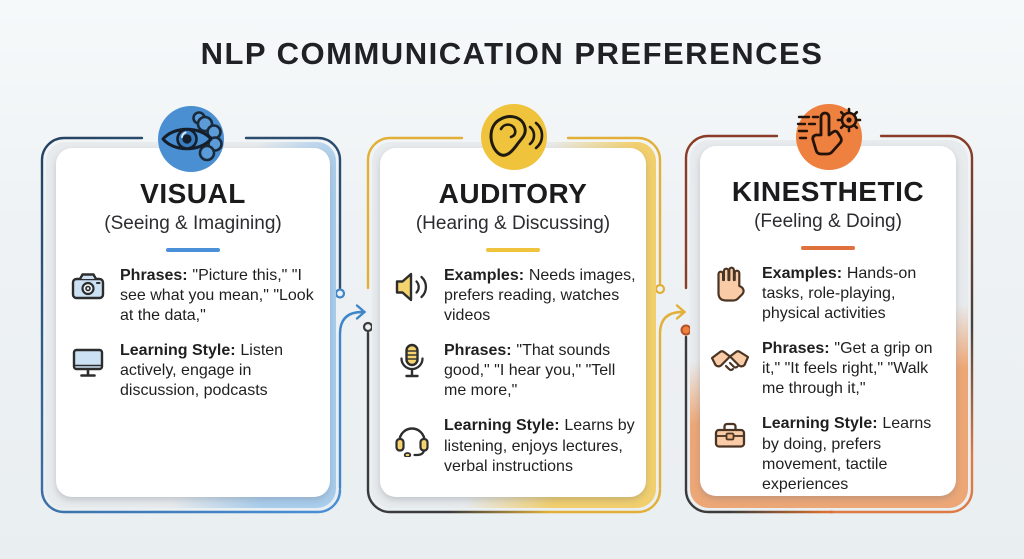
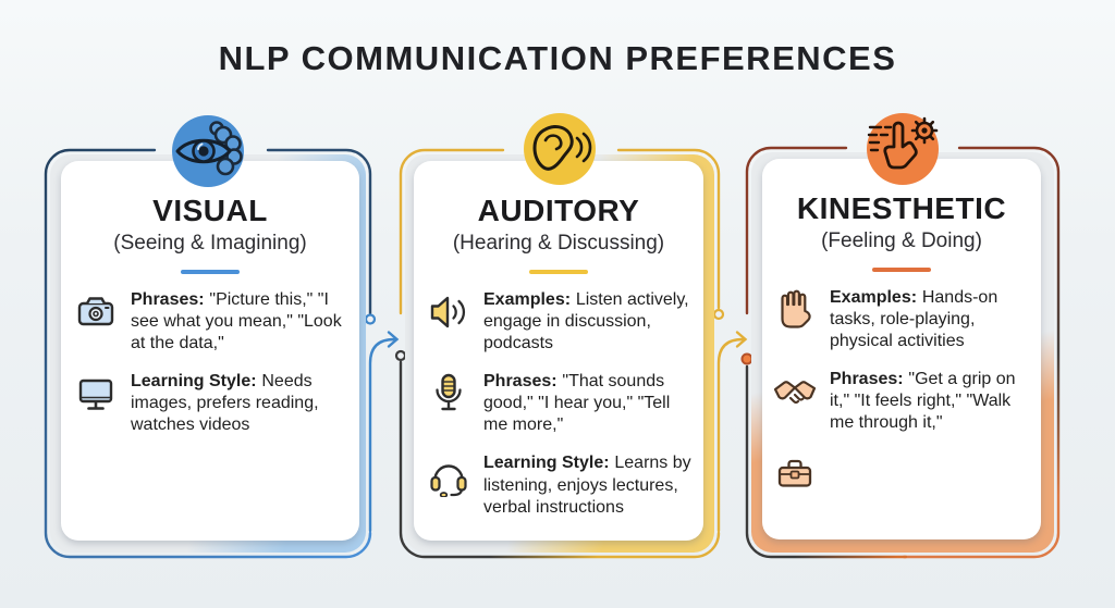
  NLP COMMUNICATION PREFERENCES
  VISUAL
  (Seeing & Imagining)
  Phrases: "Picture this," "I see what you mean," "Look at the data,"
- Learning Style: Listen actively, engage in discussion, podcasts
+ Learning Style: Needs images, prefers reading, watches videos
  AUDITORY
  (Hearing & Discussing)
- Examples: Needs images, prefers reading, watches videos
+ Examples: Listen actively, engage in discussion, podcasts
  Phrases: "That sounds good," "I hear you," "Tell me more,"
  Learning Style: Learns by listening, enjoys lectures, verbal instructions
  KINESTHETIC
  (Feeling & Doing)
  Examples: Hands-on tasks, role-playing, physical activities
  Phrases: "Get a grip on it," "It feels right," "Walk me through it,"
- Learning Style: Learns by doing, prefers movement, tactile experiences
